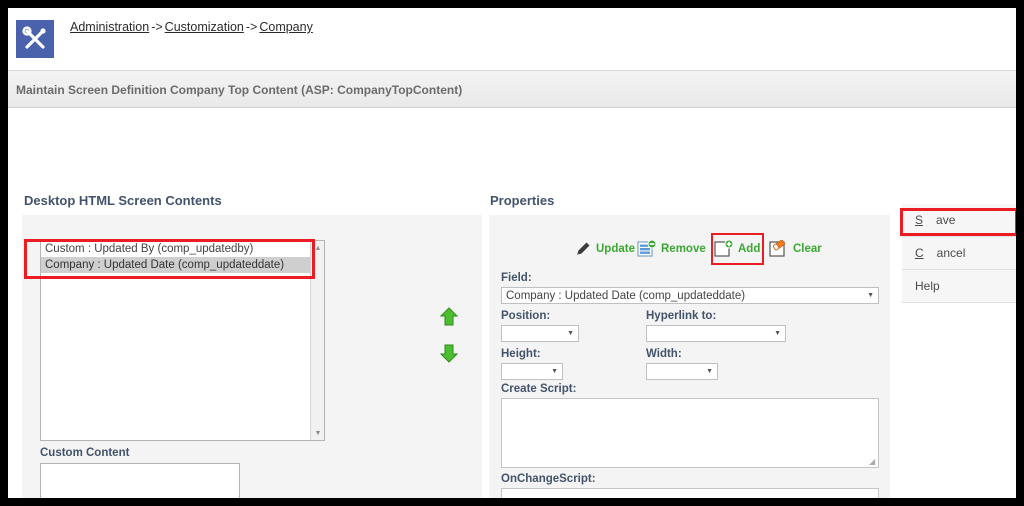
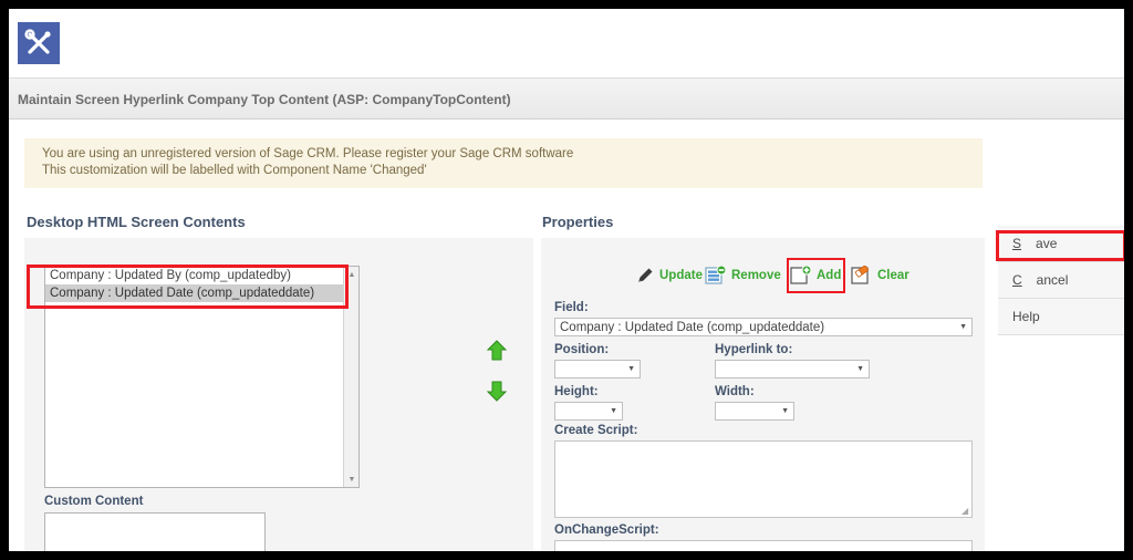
- Administration -> Customization -> Company
- Maintain Screen Definition Company Top Content (ASP: CompanyTopContent)
+ Maintain Screen Hyperlink Company Top Content (ASP: CompanyTopContent)
+ You are using an unregistered version of Sage CRM. Please register your Sage CRM software
+ This customization will be labelled with Component Name 'Changed'
  Desktop HTML Screen Contents
  Properties
- Custom : Updated By (comp_updatedby)
+ Company : Updated By (comp_updatedby)
  Company : Updated Date (comp_updateddate)
  Custom Content
  Update
  Remove
  Add
  Clear
  Field:
  Company : Updated Date (comp_updateddate)
  Position:
  Hyperlink to:
  Height:
  Width:
  Create Script:
  ◢
  OnChangeScript:
  S ave
  C ancel
  Help
